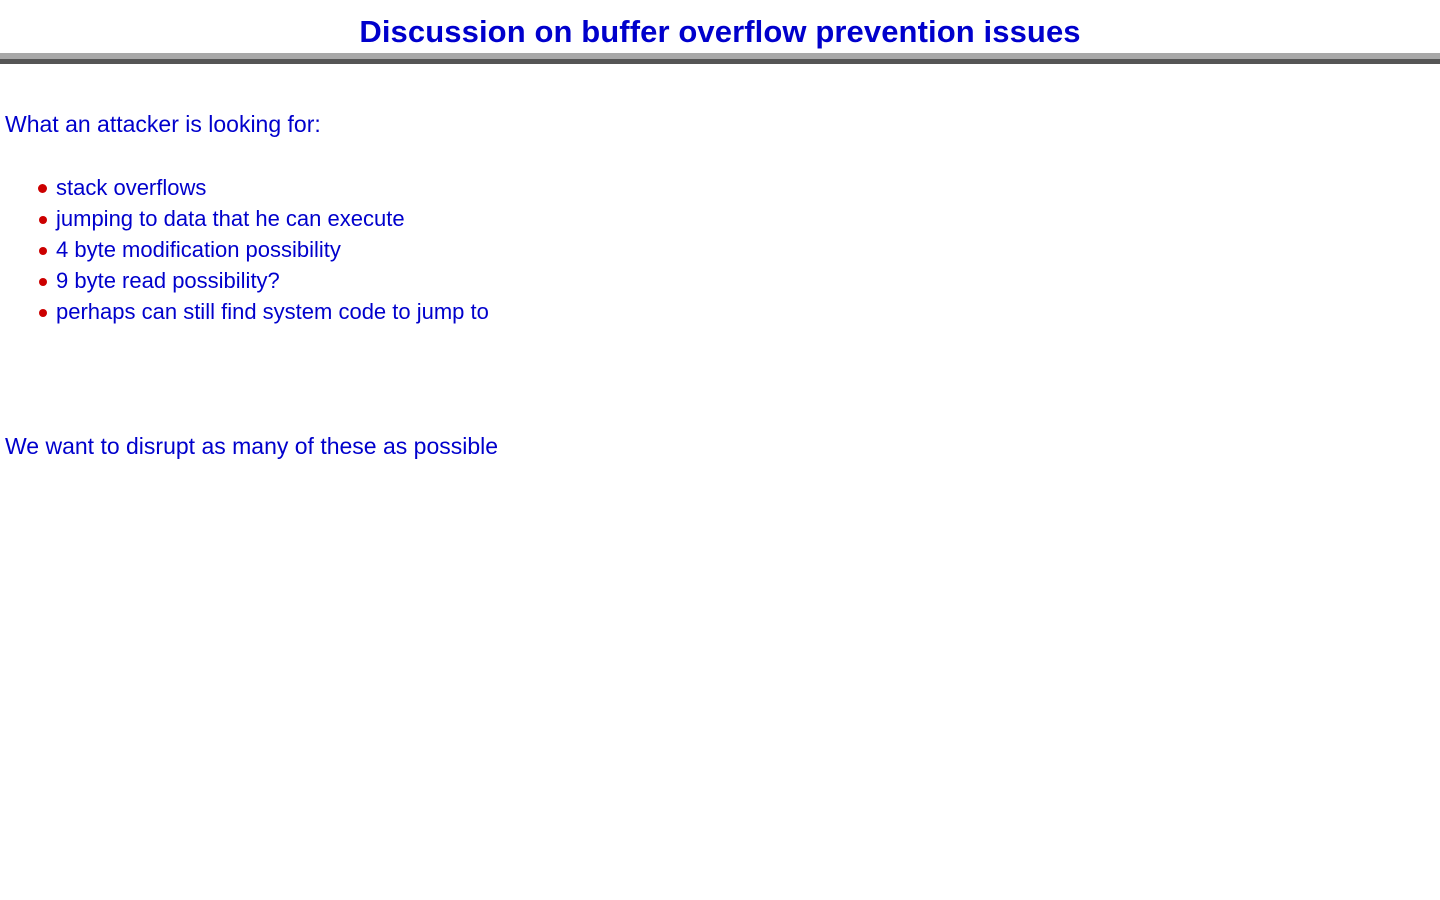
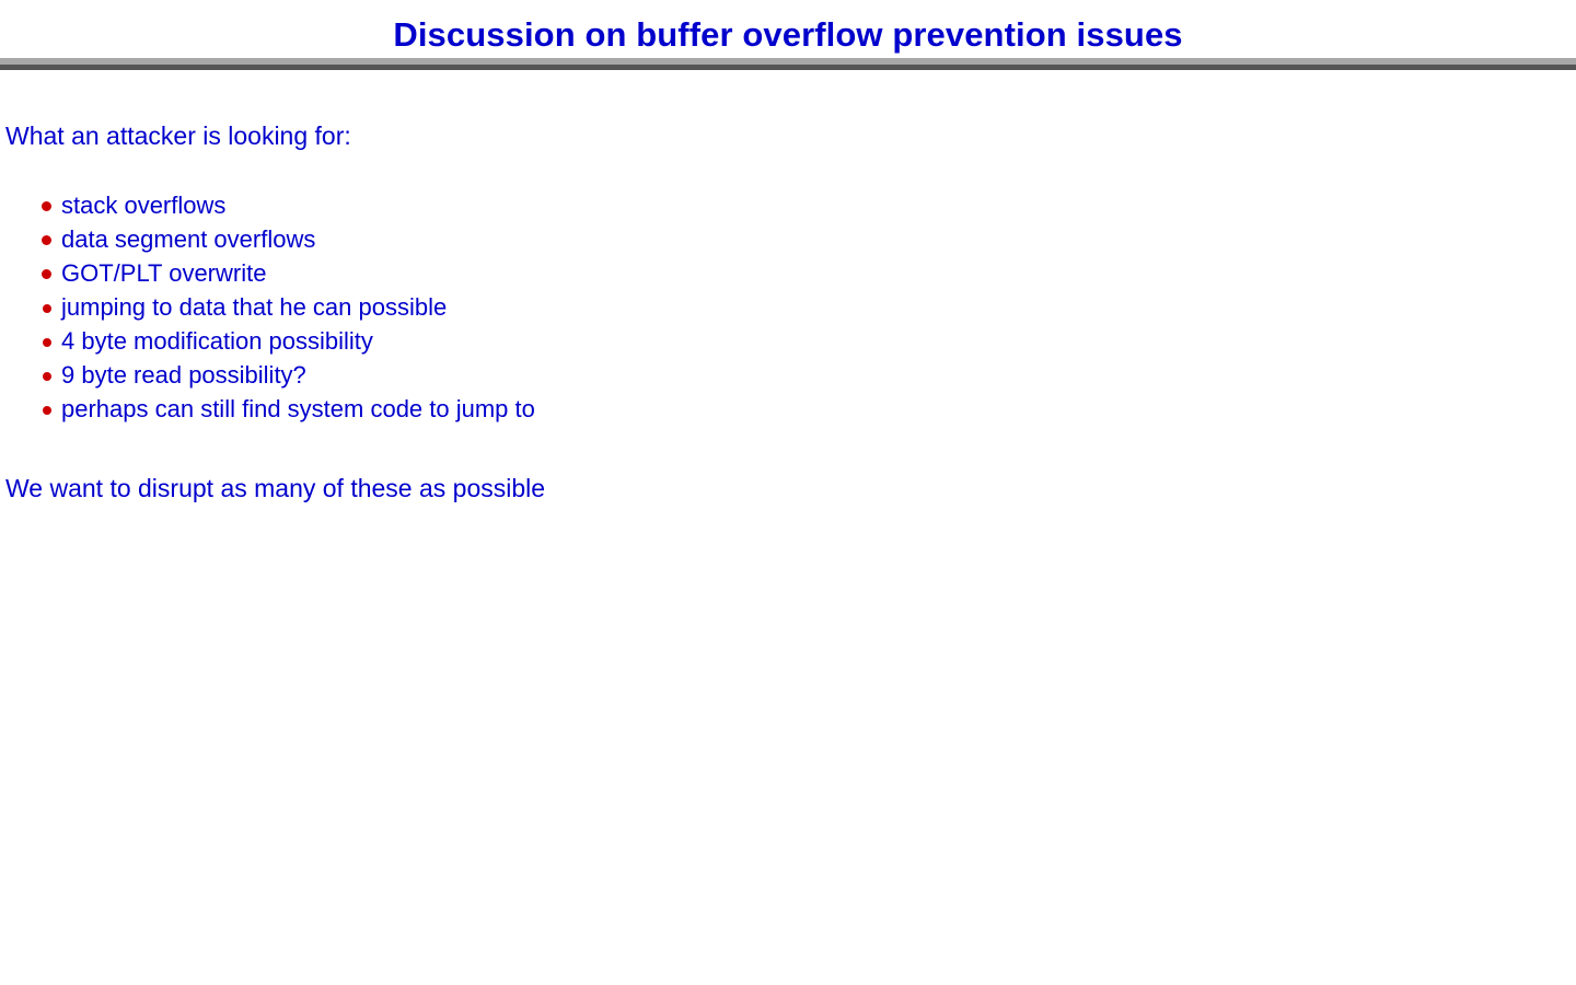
  Discussion on buffer overflow prevention issues
  What an attacker is looking for:
  stack overflows
+ data segment overflows
+ GOT/PLT overwrite
- jumping to data that he can execute
+ jumping to data that he can possible
  4 byte modification possibility
  9 byte read possibility?
  perhaps can still find system code to jump to
  We want to disrupt as many of these as possible
